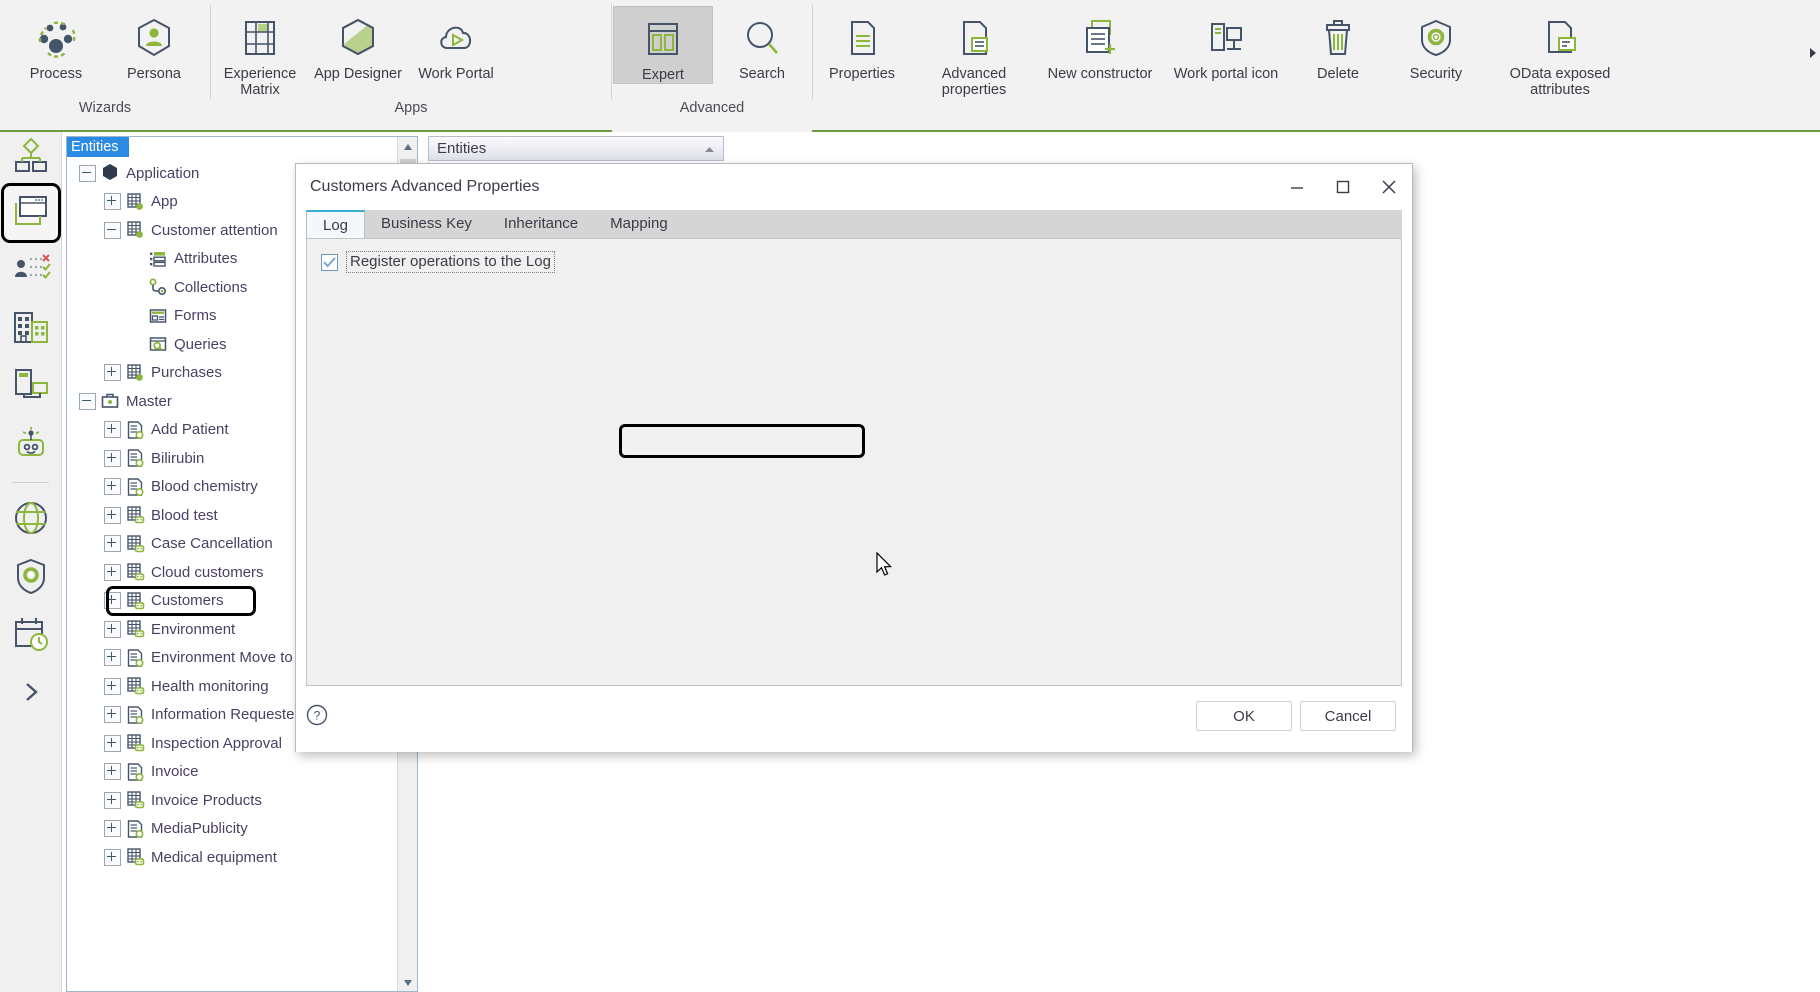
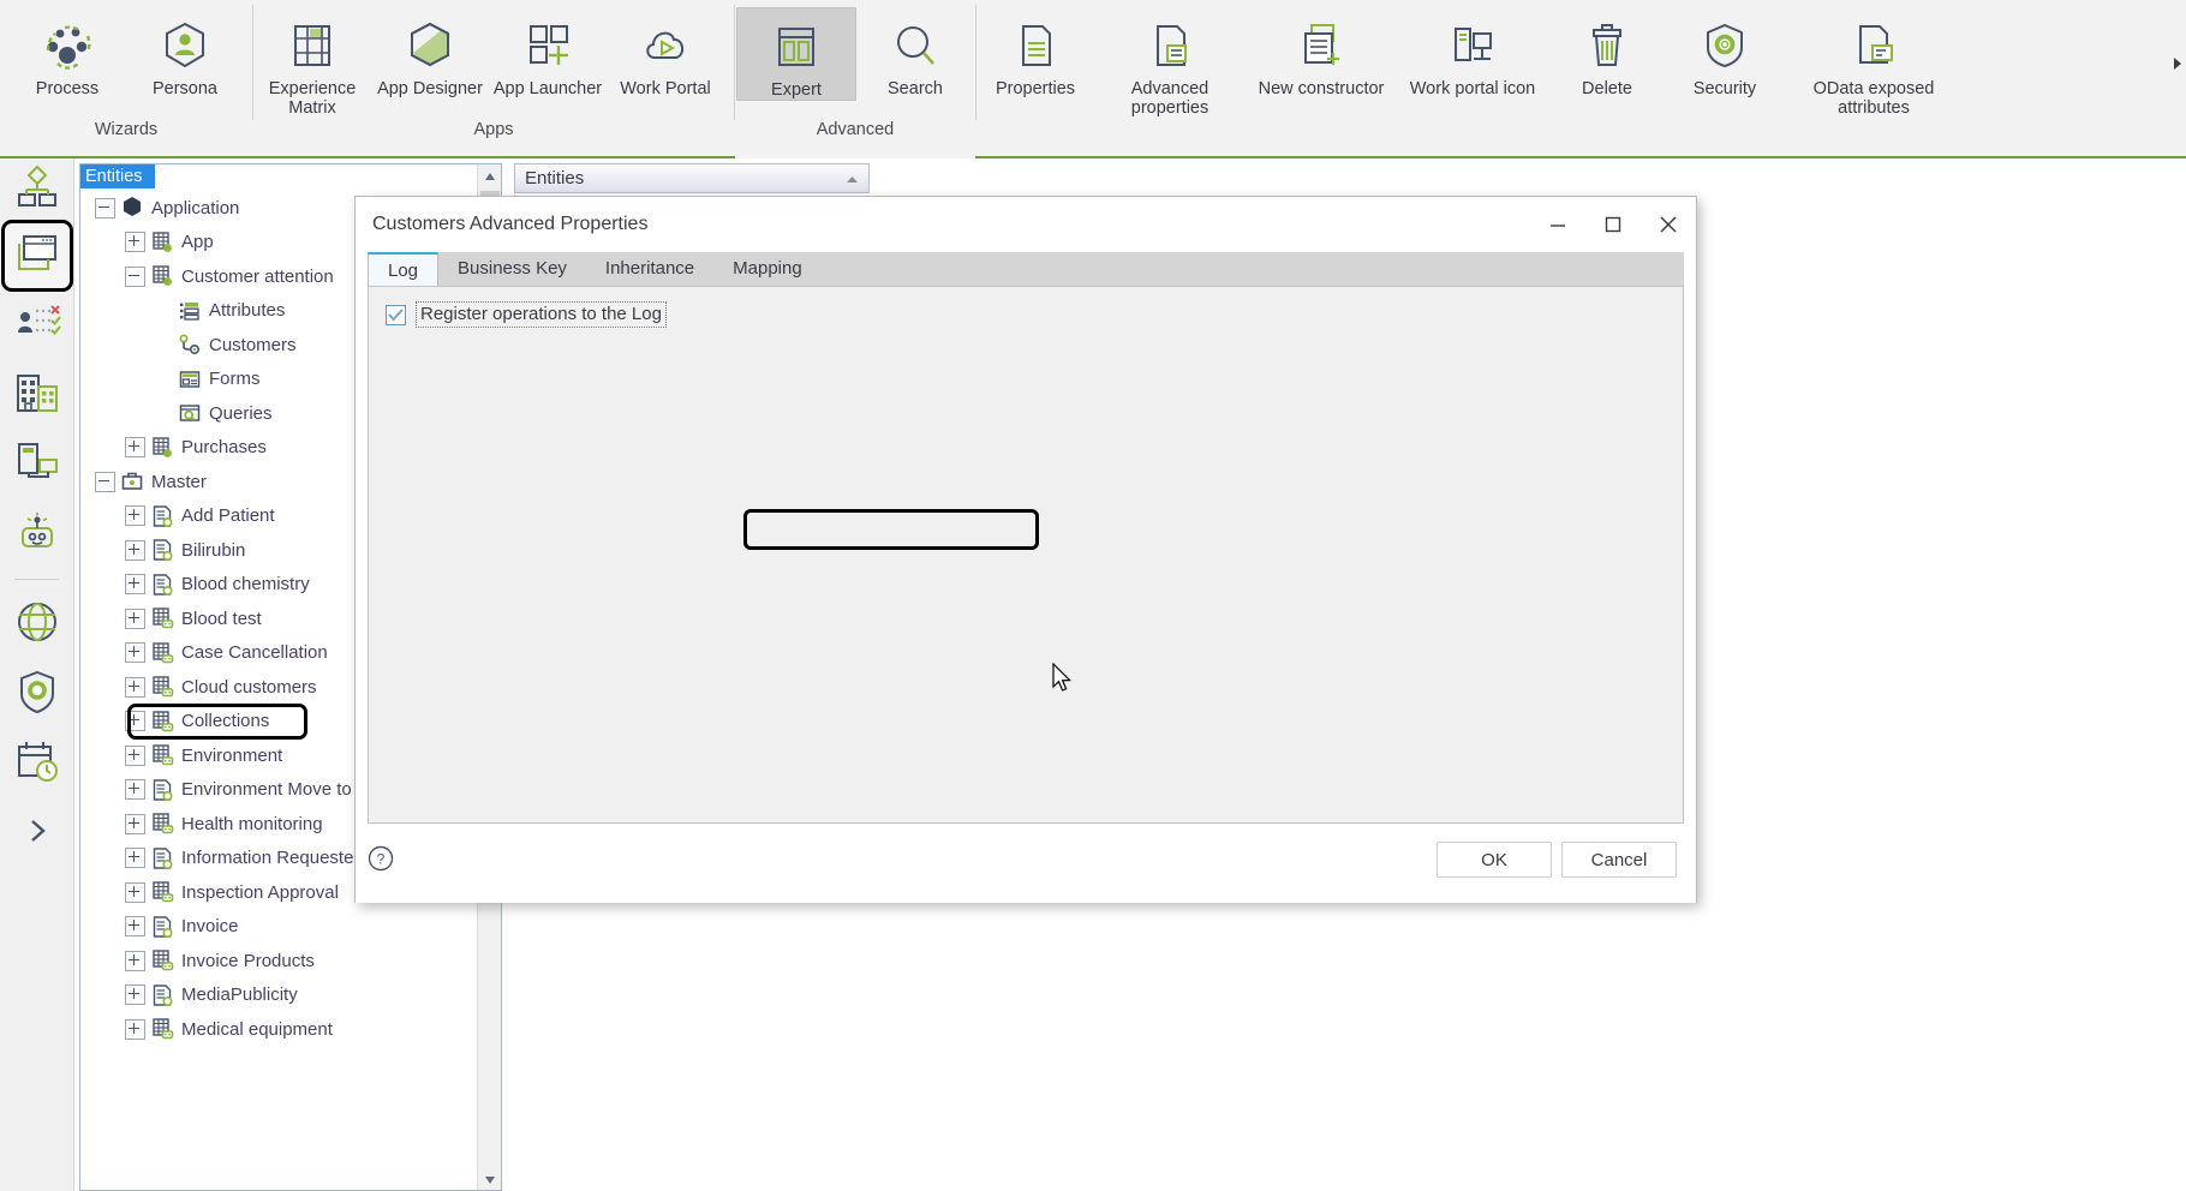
  Process
  Persona
  Wizards
  Experience Matrix
  App Designer
+ App Launcher
  Work Portal
  Apps
  Expert
  Search
  Advanced
  Properties
  Advanced properties
  New constructor
  Work portal icon
  Delete
  Security
  OData exposed attributes
  Entities
  Application
  App
  Customer attention
  Attributes
- Collections
+ Customers
  Forms
  Queries
  Purchases
  Master
  Add Patient
  Bilirubin
  Blood chemistry
  Blood test
  Case Cancellation
  Cloud customers
- Customers
+ Collections
  Environment
  Environment Move to
  Health monitoring
  Information Requeste
  Inspection Approval
  Invoice
  Invoice Products
  MediaPublicity
  Medical equipment
  Entities
  Customers Advanced Properties
  Log
  Business Key
  Inheritance
  Mapping
  Register operations to the Log
  ?
  OK
  Cancel
